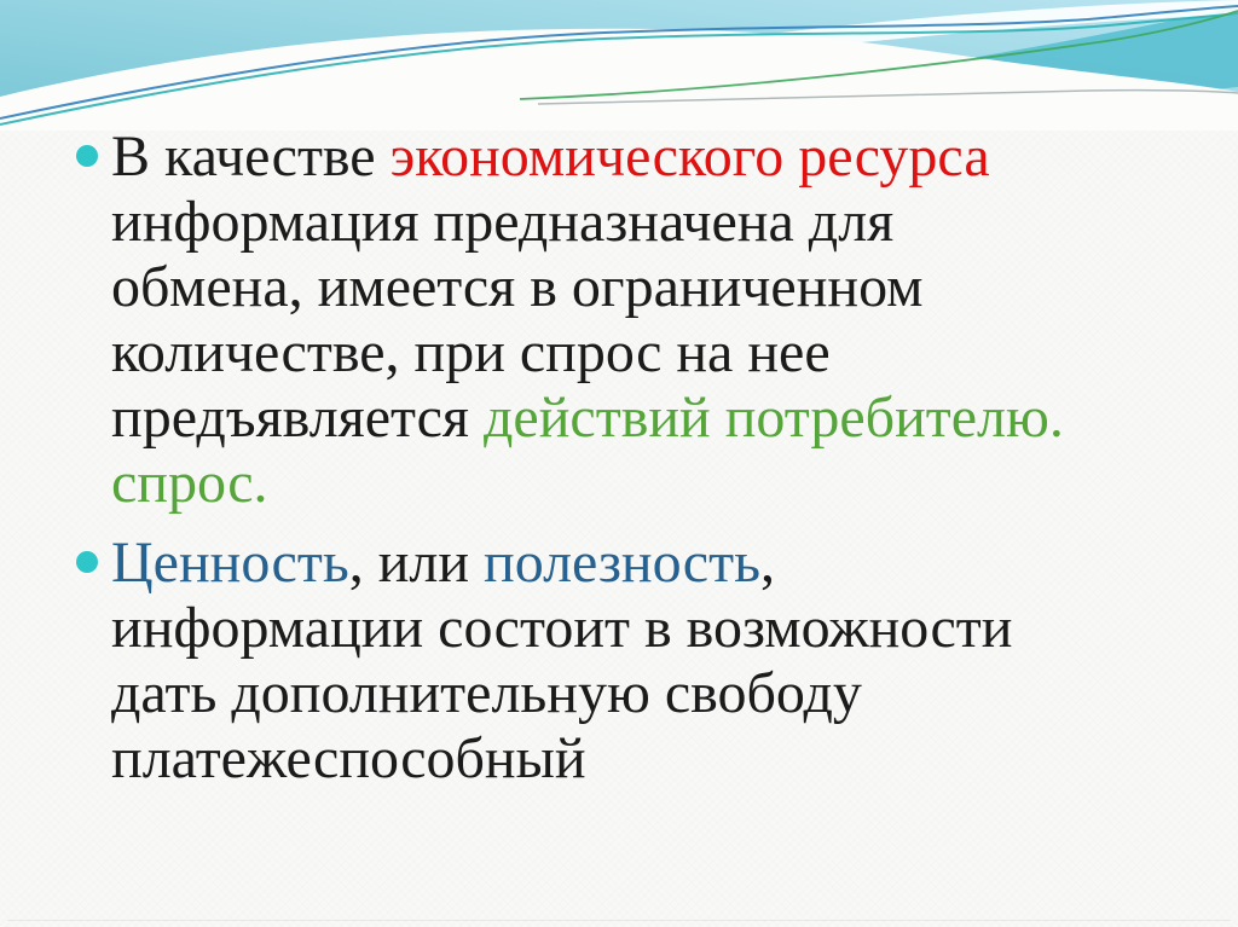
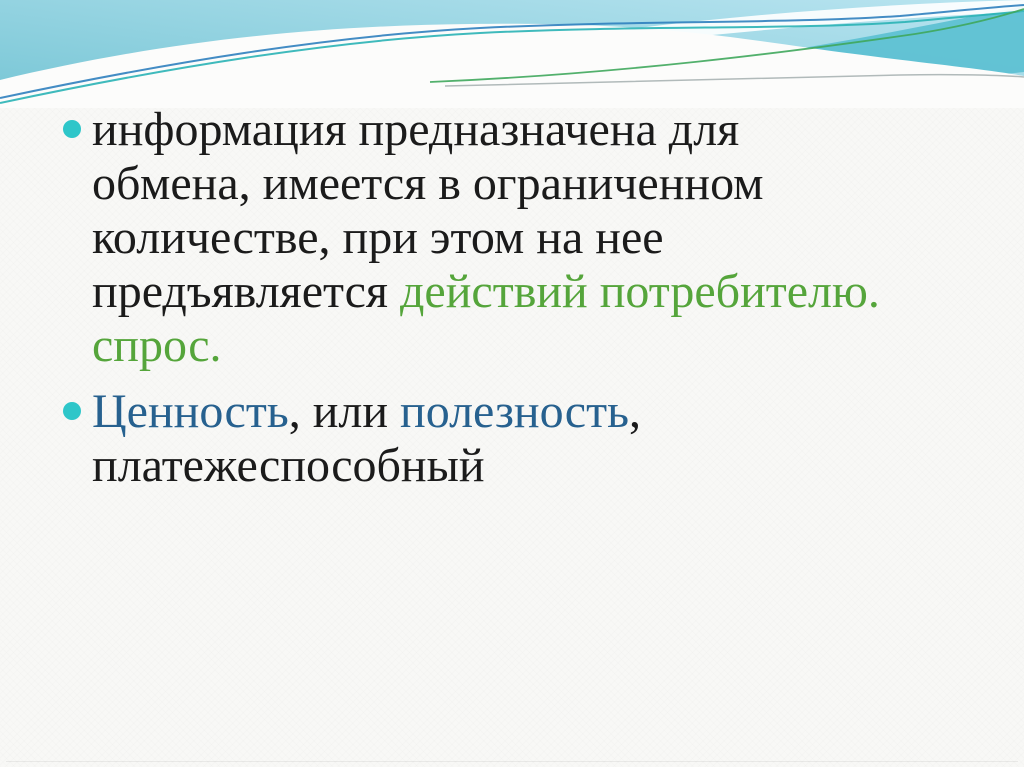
- В качестве экономического ресурса
  информация предназначена для
  обмена, имеется в ограниченном
- количестве, при спрос на нее
+ количестве, при этом на нее
  предъявляется действий потребителю.
  спрос.
  Ценность, или полезность,
- информации состоит в возможности
- дать дополнительную свободу
  платежеспособный
